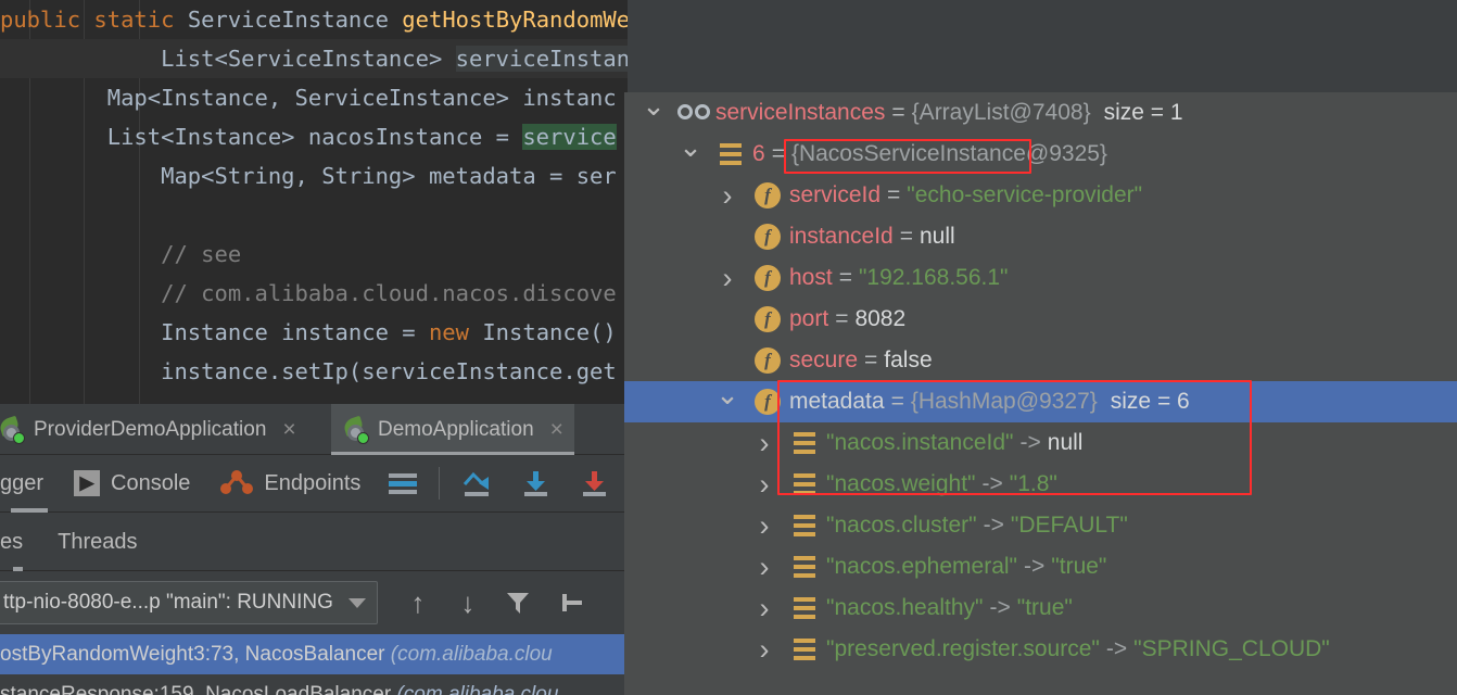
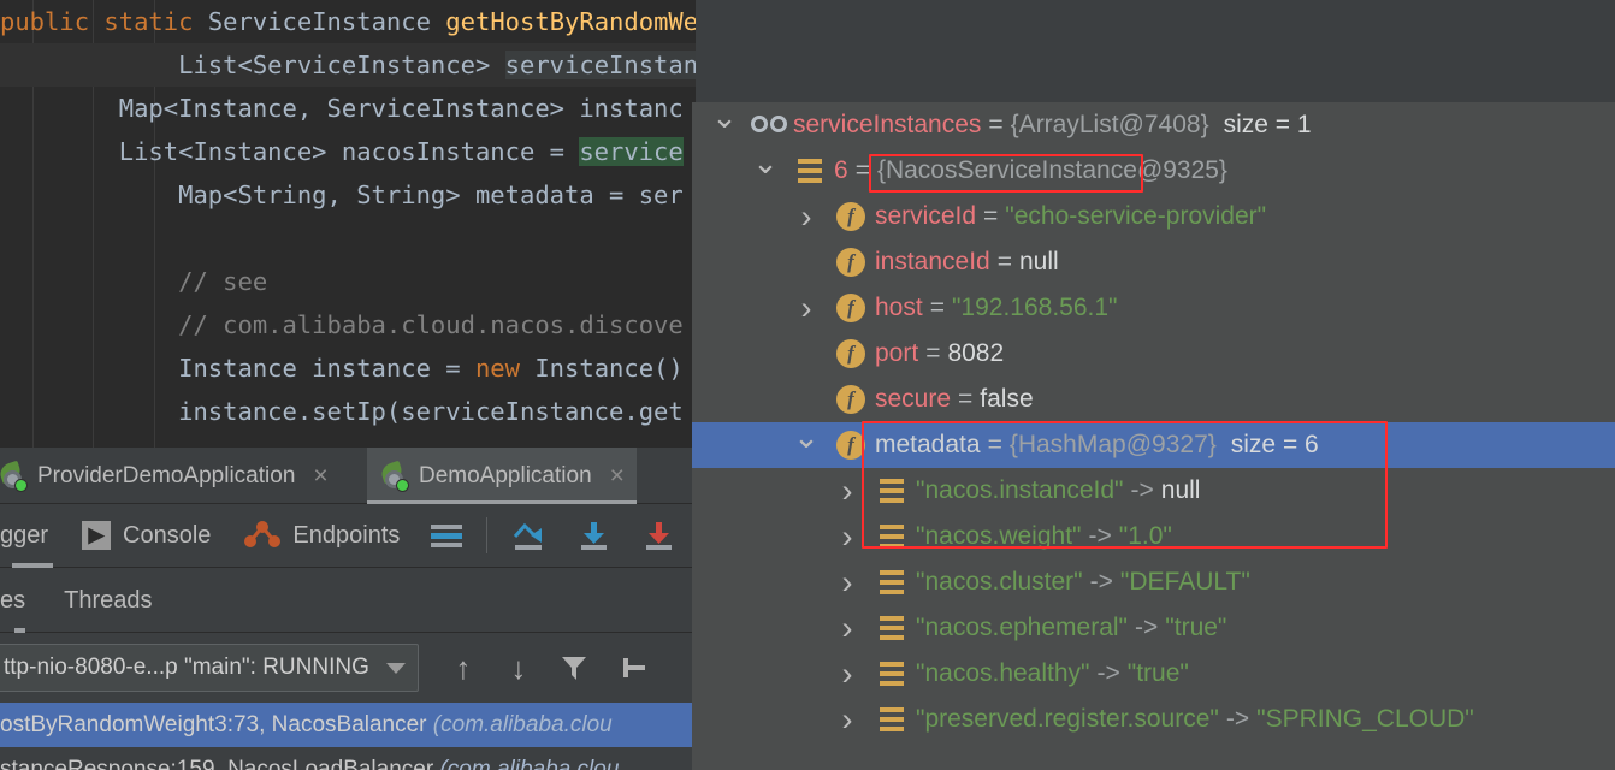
  public static ServiceInstance getHostByRandomWe
  List<ServiceInstance> serviceInstan
  Map<Instance, ServiceInstance> instanc
  List<Instance> nacosInstance = service
  Map<String, String> metadata = ser
  // see
  // com.alibaba.cloud.nacos.discove
  Instance instance = new Instance()
  instance.setIp(serviceInstance.get
  ProviderDemoApplication
  ×
  DemoApplication
  ×
  gger
  ▶
  Console
  Endpoints
  es
  Threads
  ttp-nio-8080-e...p "main": RUNNING
  ↑
  ↓
  ostByRandomWeight3:73, NacosBalancer (com.alibaba.clou
  serviceInstances = {ArrayList@7408} size = 1
  6 = {NacosServiceInstance@9325}
  f
  serviceId = "echo-service-provider"
  f
  instanceId = null
  f
  host = "192.168.56.1"
  f
  port = 8082
  f
  secure = false
  f
  metadata = {HashMap@9327} size = 6
  "nacos.instanceId" -> null
- "nacos.weight" -> "1.8"
+ "nacos.weight" -> "1.0"
  "nacos.cluster" -> "DEFAULT"
  "nacos.ephemeral" -> "true"
  "nacos.healthy" -> "true"
  "preserved.register.source" -> "SPRING_CLOUD"
